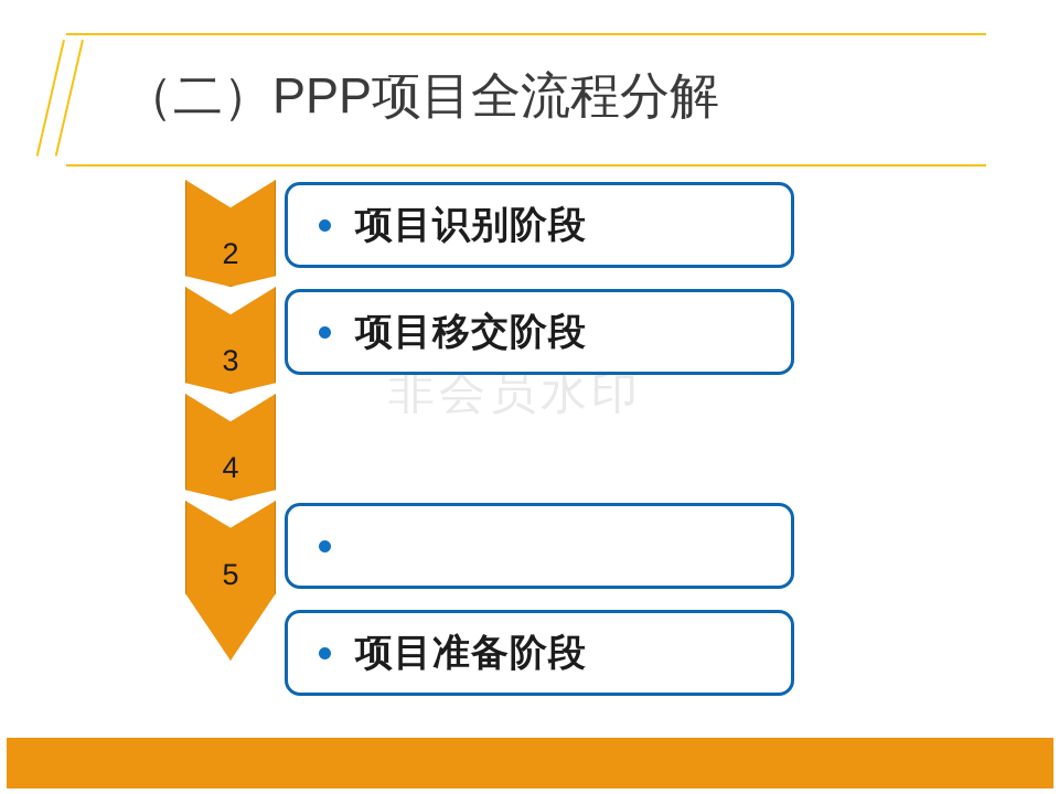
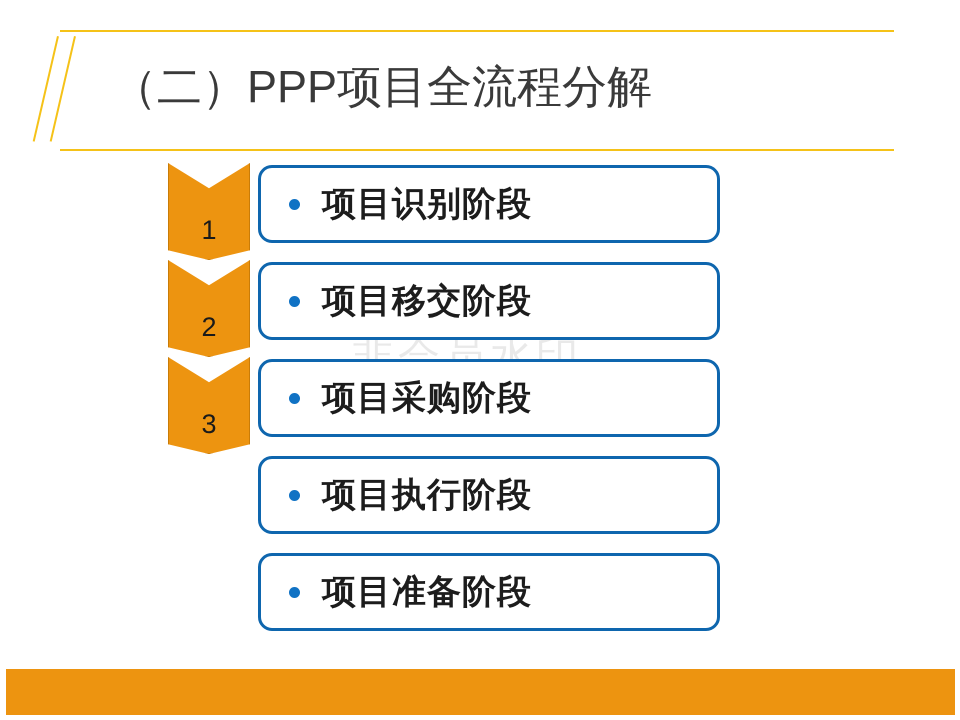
  （二）PPP项目全流程分解
  非会员水印
+ 1
  2
  3
- 4
- 5
  项目识别阶段
  项目移交阶段
+ 项目采购阶段
+ 项目执行阶段
  项目准备阶段
